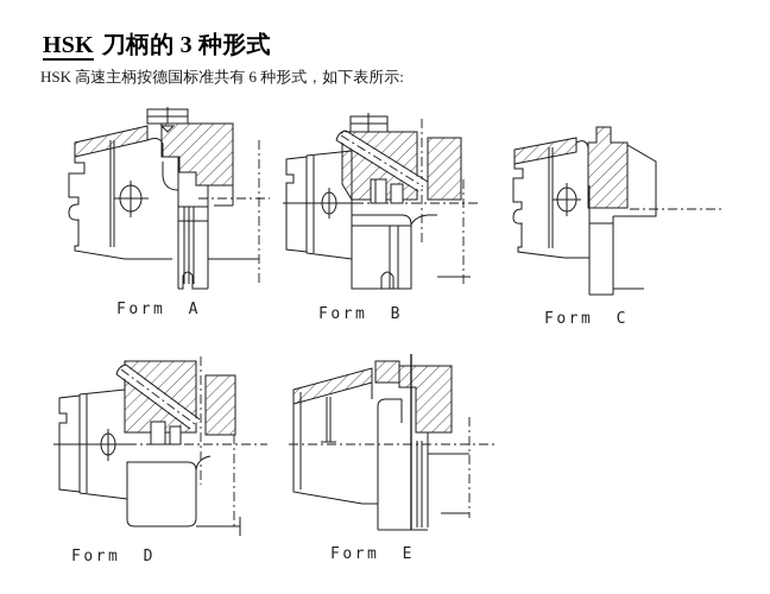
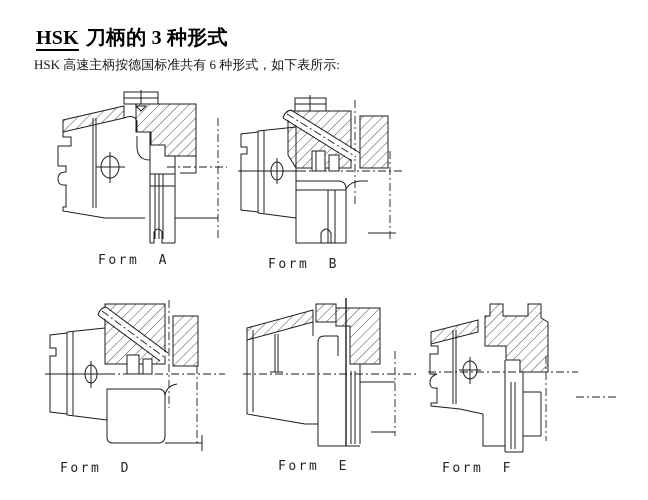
  HSK 刀柄的 3 种形式
  HSK 高速主柄按德国标准共有 6 种形式，如下表所示:
  Form A
  Form B
- Form C
  Form D
  Form E
+ Form F
